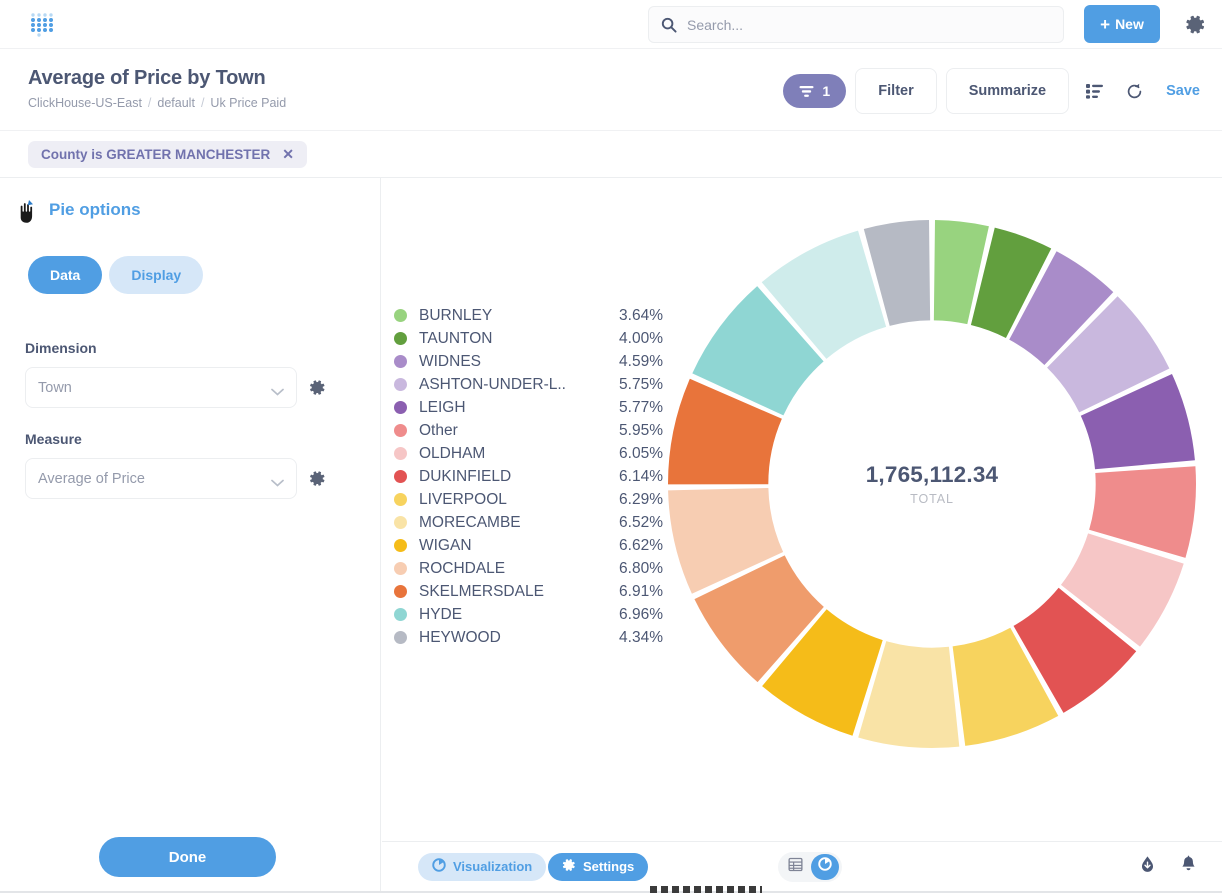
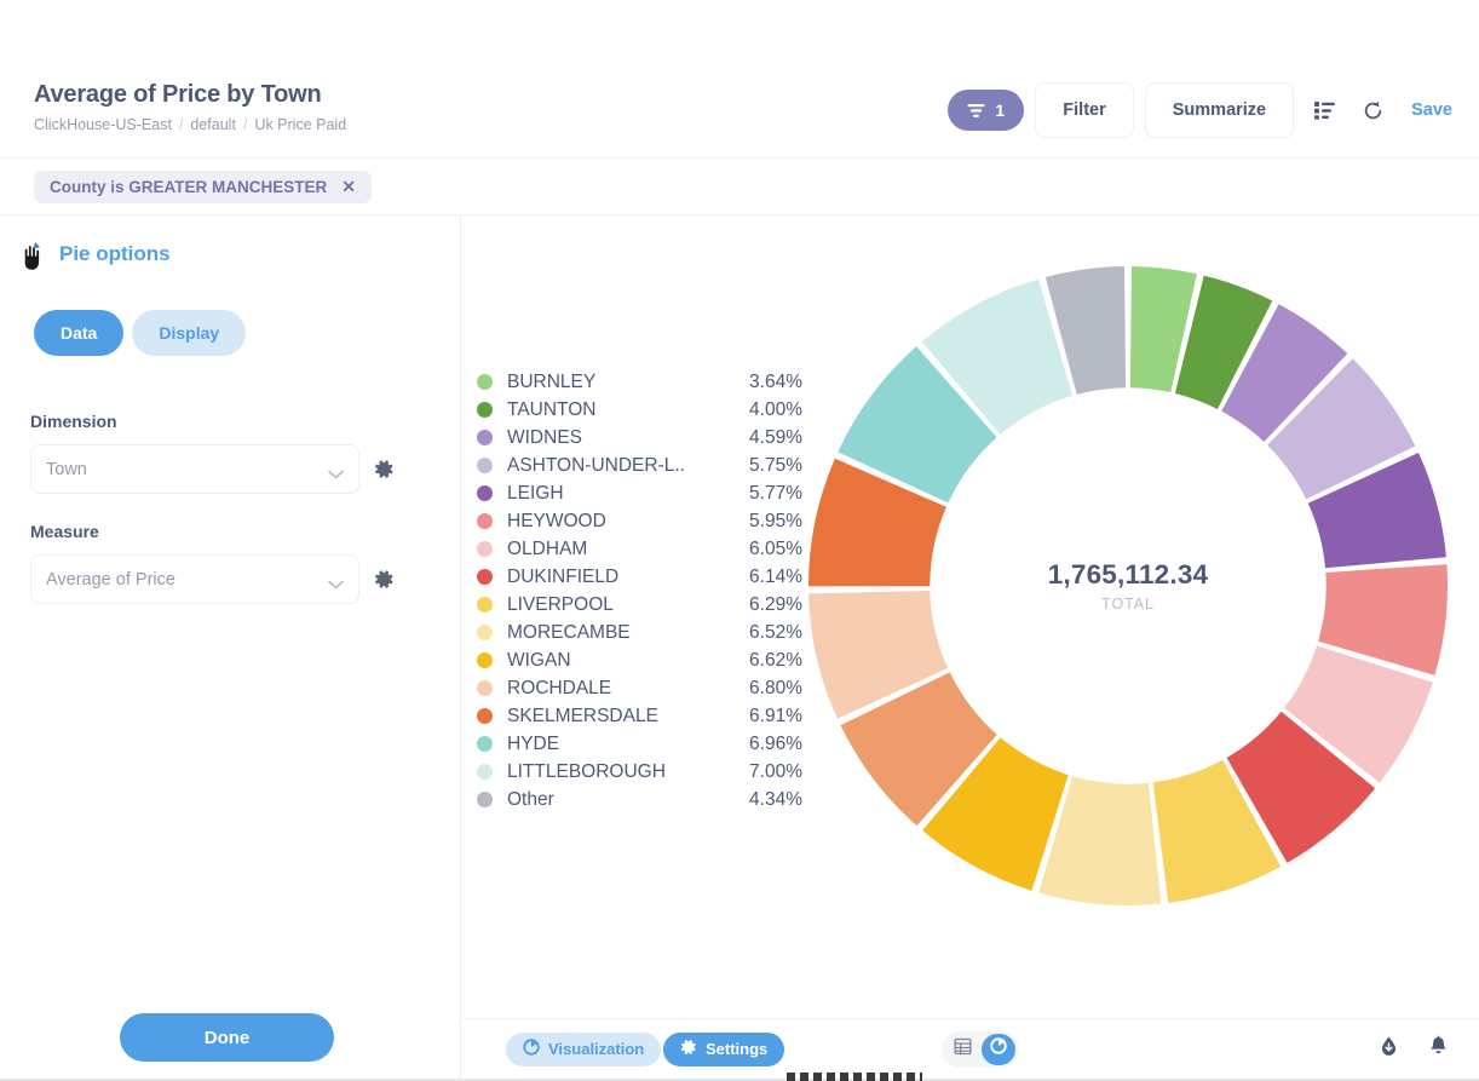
- Search...
- +
- New
  Average of Price by Town
  ClickHouse-US-East
  /
  default
  /
  Uk Price Paid
  1
  Filter
  Summarize
  Save
  County is GREATER MANCHESTER
  ✕
  Pie options
  Data
  Display
  Dimension
  Town
  Measure
  Average of Price
  Done
  BURNLEY
  3.64%
  TAUNTON
  4.00%
  WIDNES
  4.59%
  ASHTON-UNDER-L..
  5.75%
  LEIGH
  5.77%
- Other
+ HEYWOOD
  5.95%
  OLDHAM
  6.05%
  DUKINFIELD
  6.14%
  LIVERPOOL
  6.29%
  MORECAMBE
  6.52%
  WIGAN
  6.62%
  ROCHDALE
  6.80%
  SKELMERSDALE
  6.91%
  HYDE
  6.96%
+ LITTLEBOROUGH
+ 7.00%
- HEYWOOD
+ Other
  4.34%
  1,765,112.34
  TOTAL
  Visualization
  Settings
